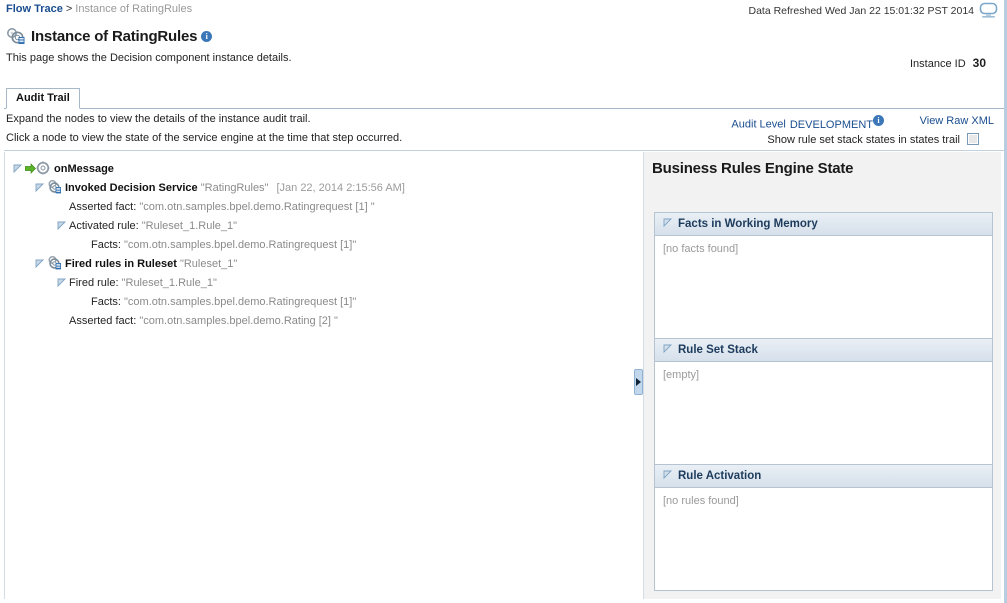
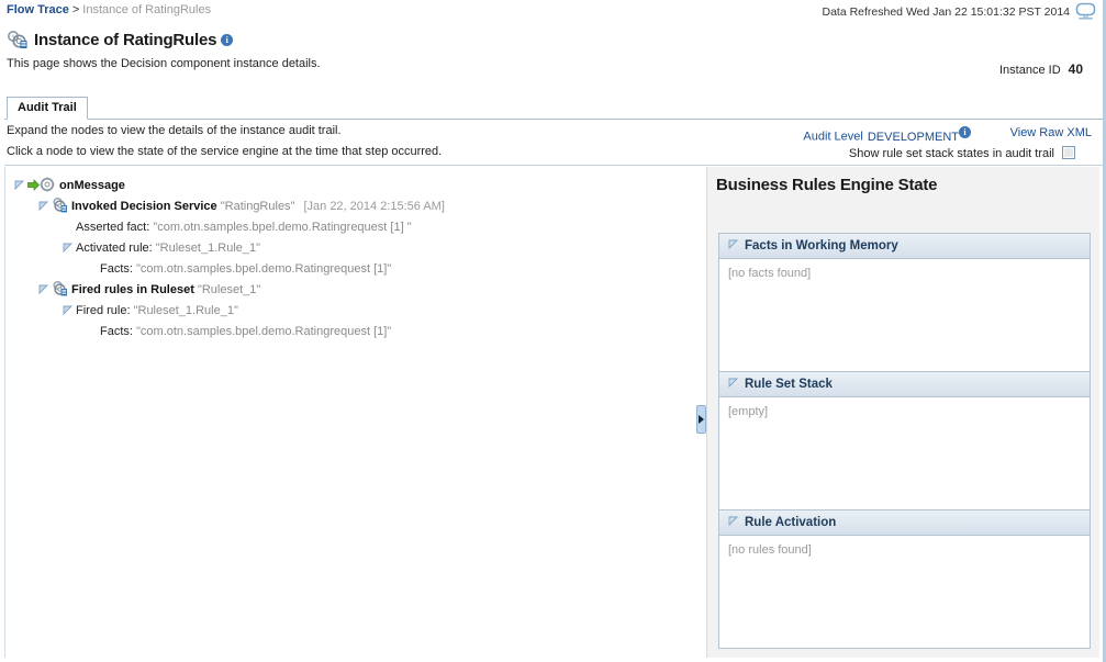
  Flow Trace > Instance of RatingRules
  Data Refreshed Wed Jan 22 15:01:32 PST 2014
  Instance of RatingRules
  i
  This page shows the Decision component instance details.
- Instance ID 30
+ Instance ID 40
  Audit Trail
  Expand the nodes to view the details of the instance audit trail.
  Click a node to view the state of the service engine at the time that step occurred.
  Audit Level DEVELOPMENT i
  View Raw XML
- Show rule set stack states in states trail
+ Show rule set stack states in audit trail
  onMessage
  Invoked Decision Service "RatingRules" [Jan 22, 2014 2:15:56 AM]
  Asserted fact: "com.otn.samples.bpel.demo.Ratingrequest [1] "
  Activated rule: "Ruleset_1.Rule_1"
  Facts: "com.otn.samples.bpel.demo.Ratingrequest [1]"
  Fired rules in Ruleset "Ruleset_1"
  Fired rule: "Ruleset_1.Rule_1"
  Facts: "com.otn.samples.bpel.demo.Ratingrequest [1]"
- Asserted fact: "com.otn.samples.bpel.demo.Rating [2] "
  Business Rules Engine State
  Facts in Working Memory
  [no facts found]
  Rule Set Stack
  [empty]
  Rule Activation
  [no rules found]
